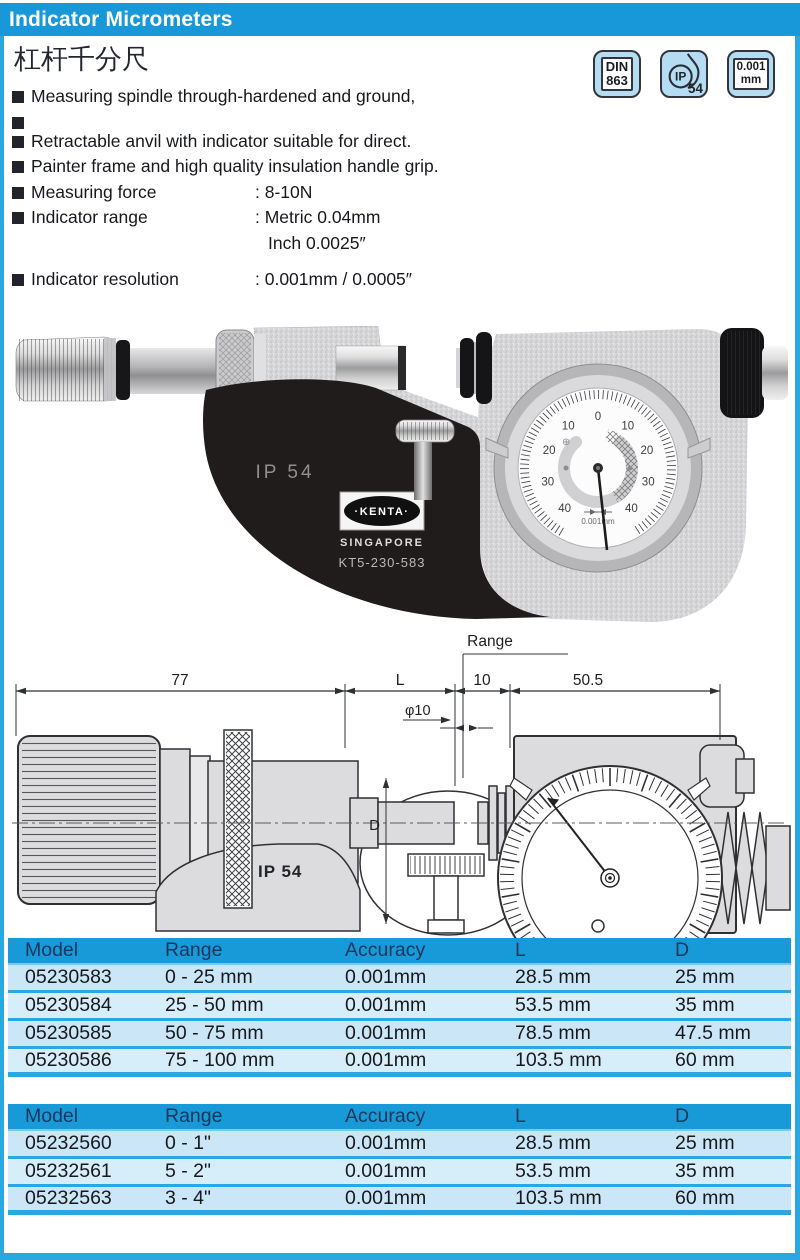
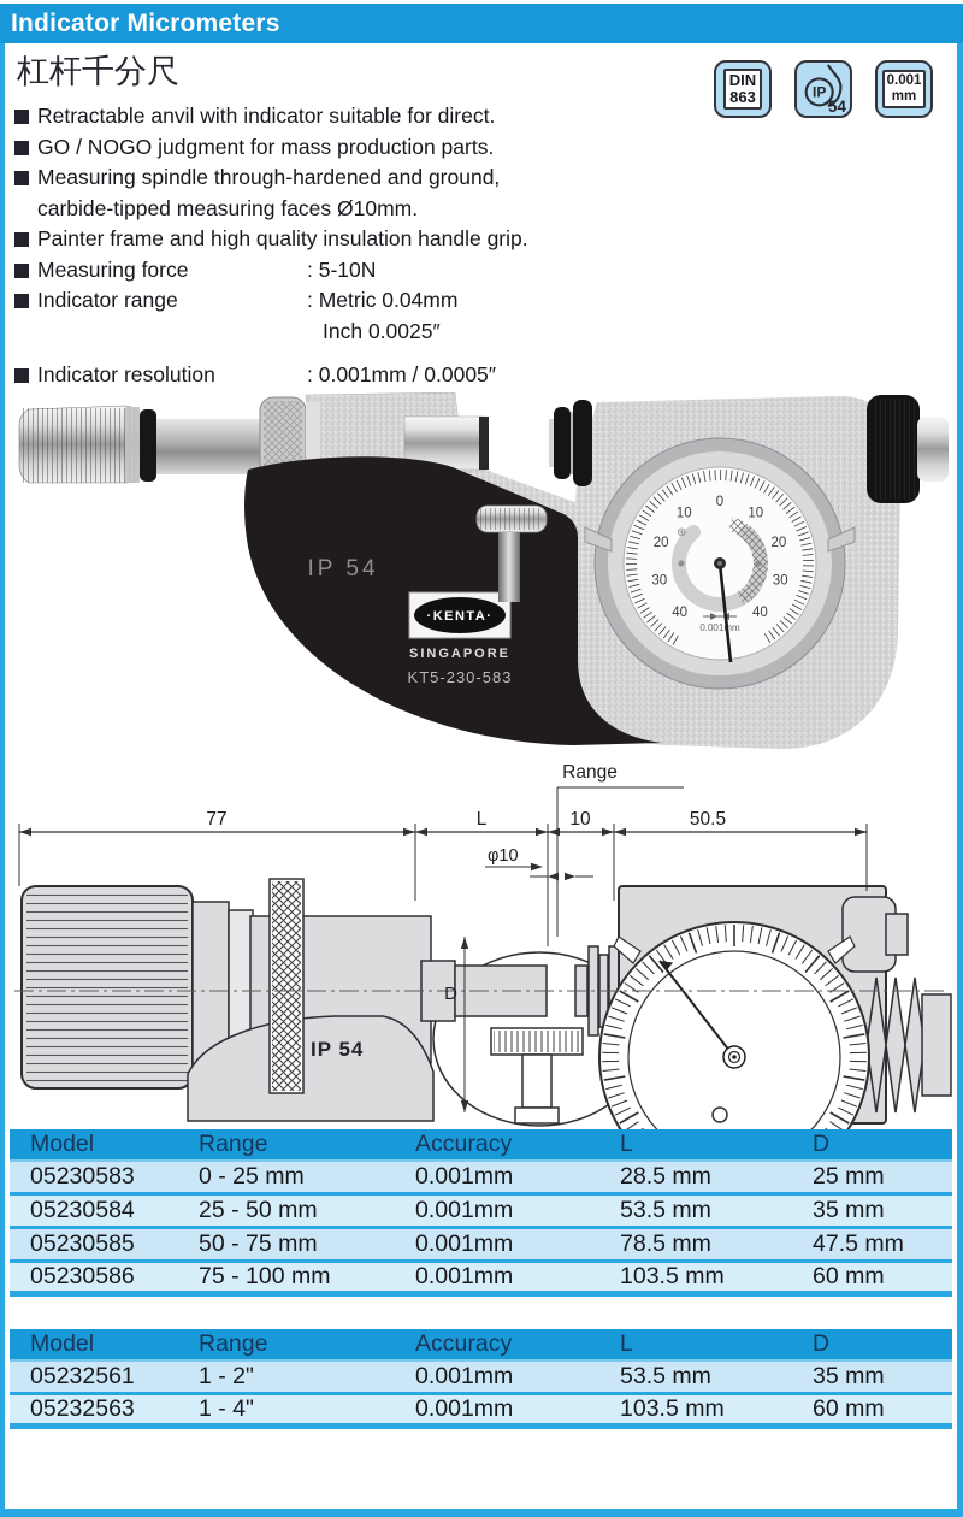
  Indicator Micrometers
  杠杆千分尺
  DIN
  863
  IP
  54
  0.001
  mm
- Measuring spindle through-hardened and ground,
+ Retractable anvil with indicator suitable for direct.
+ GO / NOGO judgment for mass production parts.
- Retractable anvil with indicator suitable for direct.
+ Measuring spindle through-hardened and ground,
+ carbide-tipped measuring faces Ø10mm.
  Painter frame and high quality insulation handle grip.
  Measuring force
- : 8-10N
+ : 5-10N
  Indicator range
  : Metric 0.04mm
  Inch 0.0025″
  Indicator resolution
  : 0.001mm / 0.0005″
  IP 54
  ·KENTA·
  SINGAPORE
  KT5-230-583
  0
  10
  10
  20
  20
  30
  30
  40
  40
  ⊕
  0.001m
  Range
  77
  L
  10
  50.5
  φ10
  D
  IP 54
  Model	Range	Accuracy	L	D
  05230583	0 - 25 mm	0.001mm	28.5 mm	25 mm
  05230584	25 - 50 mm	0.001mm	53.5 mm	35 mm
  05230585	50 - 75 mm	0.001mm	78.5 mm	47.5 mm
  05230586	75 - 100 mm	0.001mm	103.5 mm	60 mm
  Model	Range	Accuracy	L	D
- 05232560	0 - 1"	0.001mm	28.5 mm	25 mm
- 05232561	5 - 2"	0.001mm	53.5 mm	35 mm
+ 05232561	1 - 2"	0.001mm	53.5 mm	35 mm
- 05232563	3 - 4"	0.001mm	103.5 mm	60 mm
+ 05232563	1 - 4"	0.001mm	103.5 mm	60 mm
